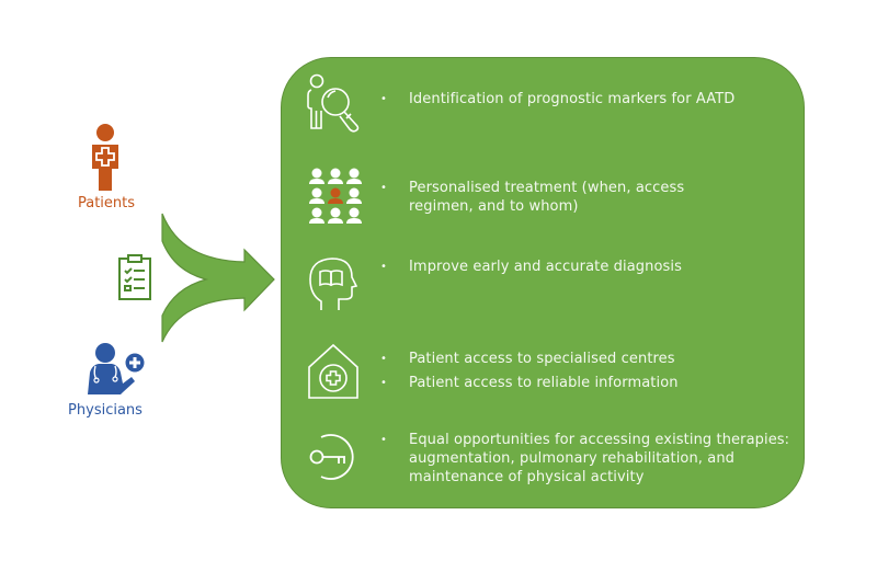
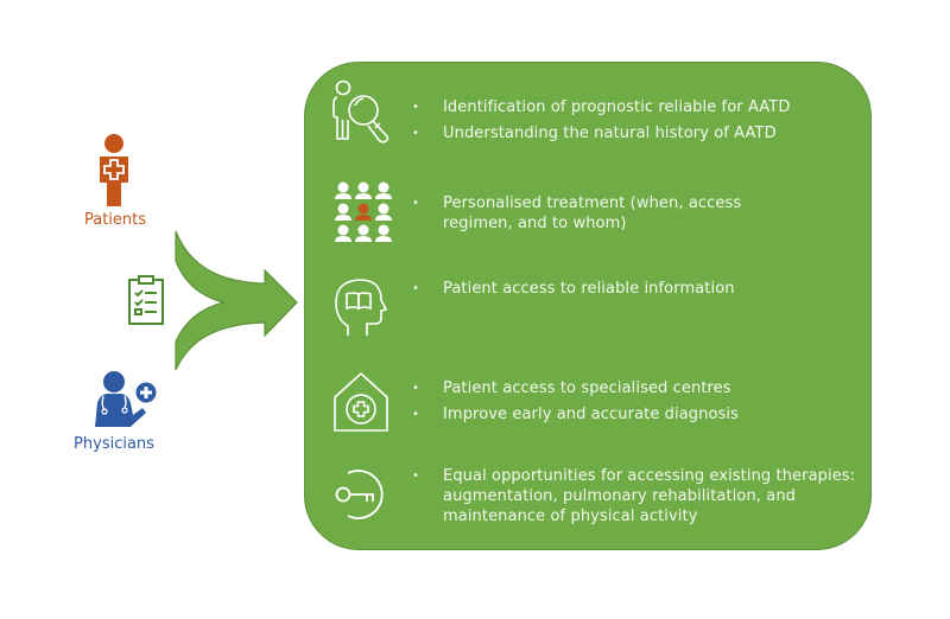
  Patients
  Physicians
- Identification of prognostic markers for AATD
+ Identification of prognostic reliable for AATD
+ Understanding the natural history of AATD
  Personalised treatment (when, access regimen, and to whom)
- Improve early and accurate diagnosis
+ Patient access to reliable information
  Patient access to specialised centres
- Patient access to reliable information
+ Improve early and accurate diagnosis
  Equal opportunities for accessing existing therapies: augmentation, pulmonary rehabilitation, and maintenance of physical activity
